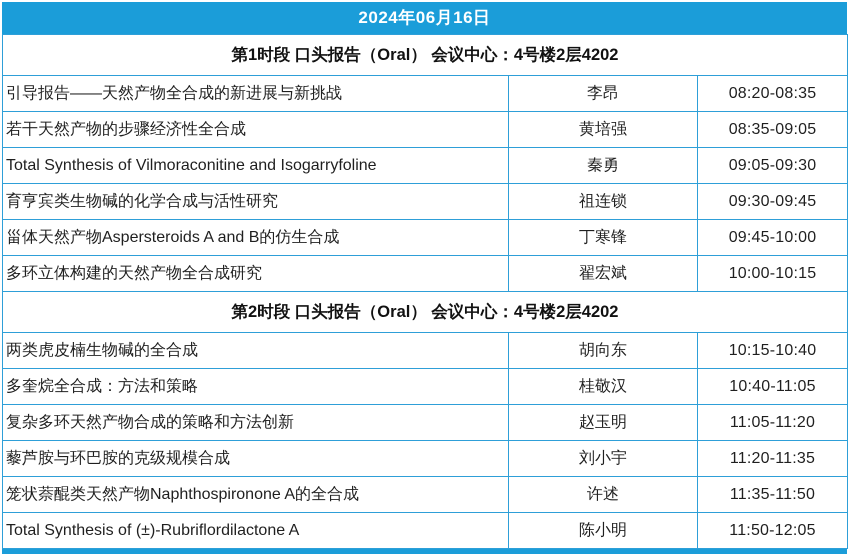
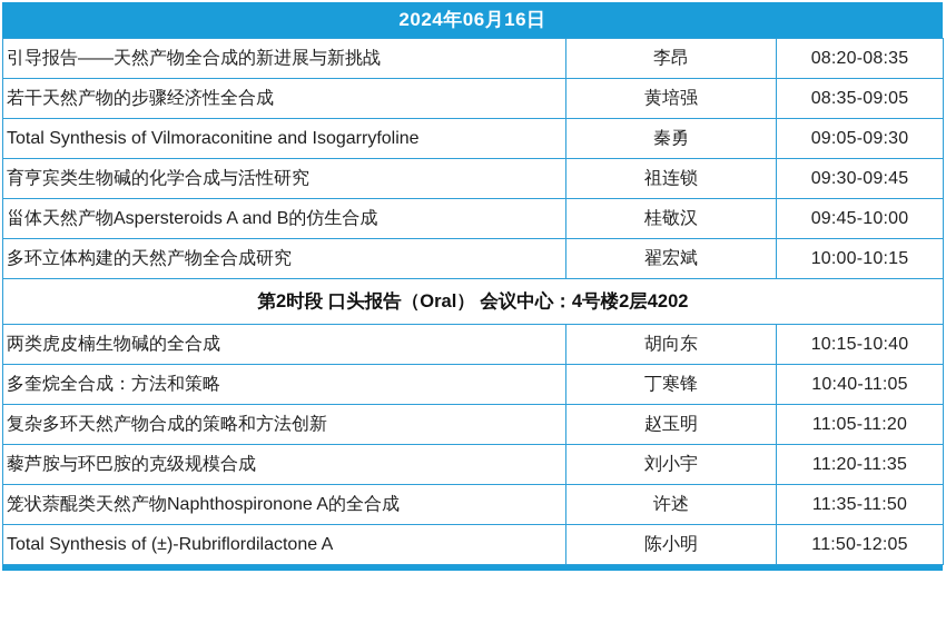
  2024年06月16日
- 第1时段 口头报告（Oral） 会议中心：4号楼2层4202
  引导报告——天然产物全合成的新进展与新挑战	李昂	08:20-08:35
  若干天然产物的步骤经济性全合成	黄培强	08:35-09:05
  Total Synthesis of Vilmoraconitine and Isogarryfoline	秦勇	09:05-09:30
  育亨宾类生物碱的化学合成与活性研究	祖连锁	09:30-09:45
- 甾体天然产物Aspersteroids A and B的仿生合成	丁寒锋	09:45-10:00
+ 甾体天然产物Aspersteroids A and B的仿生合成	桂敬汉	09:45-10:00
  多环立体构建的天然产物全合成研究	翟宏斌	10:00-10:15
  第2时段 口头报告（Oral） 会议中心：4号楼2层4202
  两类虎皮楠生物碱的全合成	胡向东	10:15-10:40
- 多奎烷全合成：方法和策略	桂敬汉	10:40-11:05
+ 多奎烷全合成：方法和策略	丁寒锋	10:40-11:05
  复杂多环天然产物合成的策略和方法创新	赵玉明	11:05-11:20
  藜芦胺与环巴胺的克级规模合成	刘小宇	11:20-11:35
  笼状萘醌类天然产物Naphthospironone A的全合成	许述	11:35-11:50
  Total Synthesis of (±)-Rubriflordilactone A	陈小明	11:50-12:05
